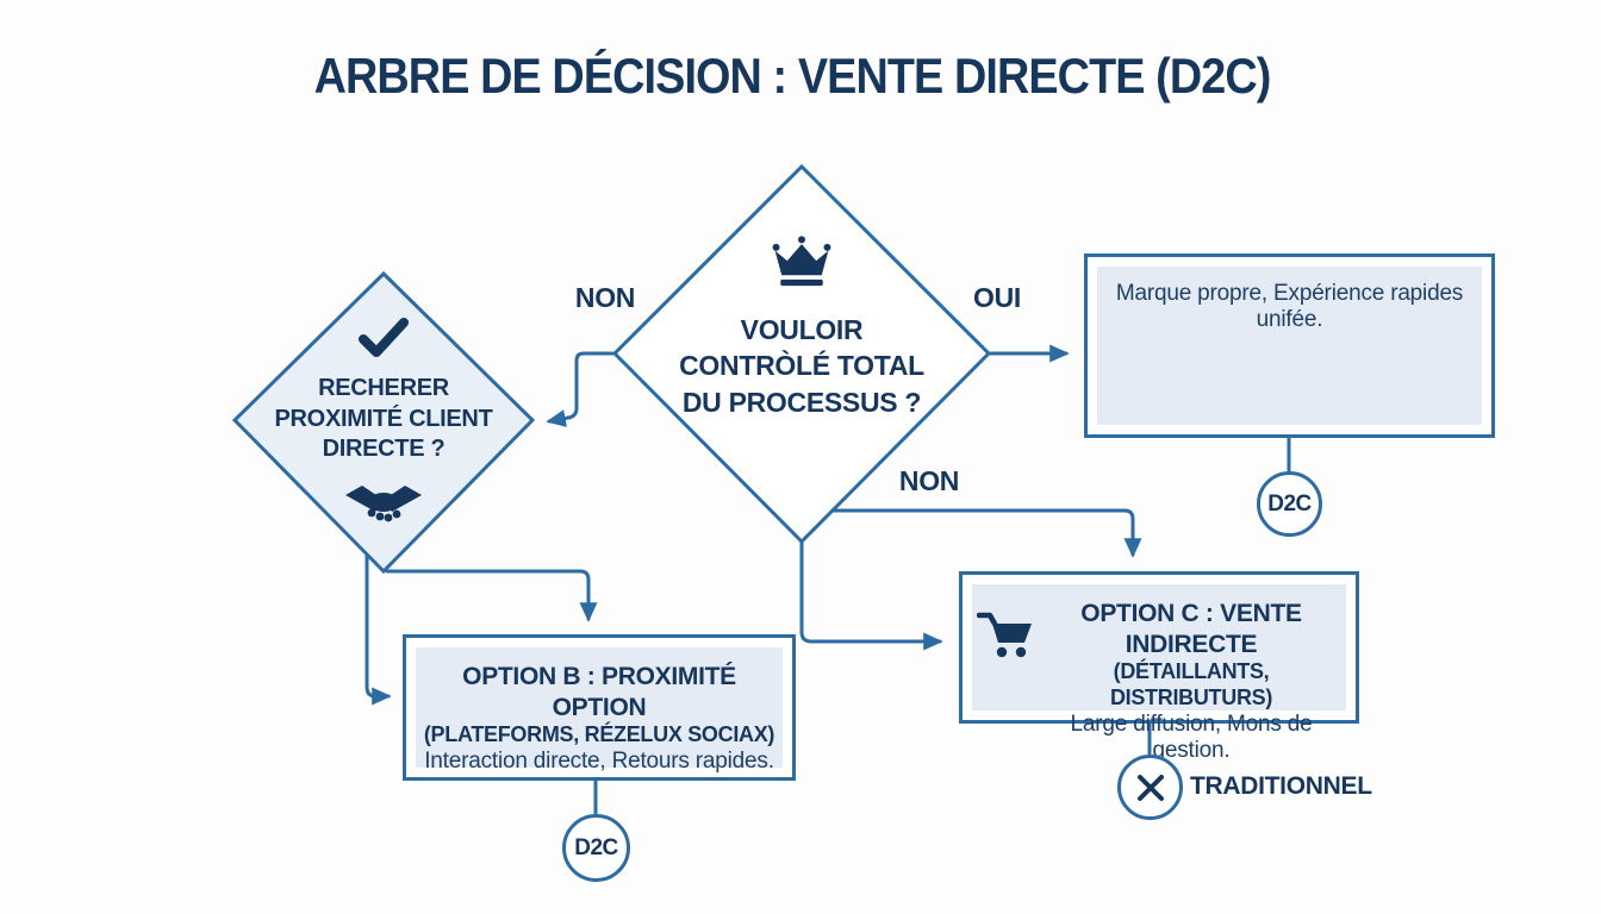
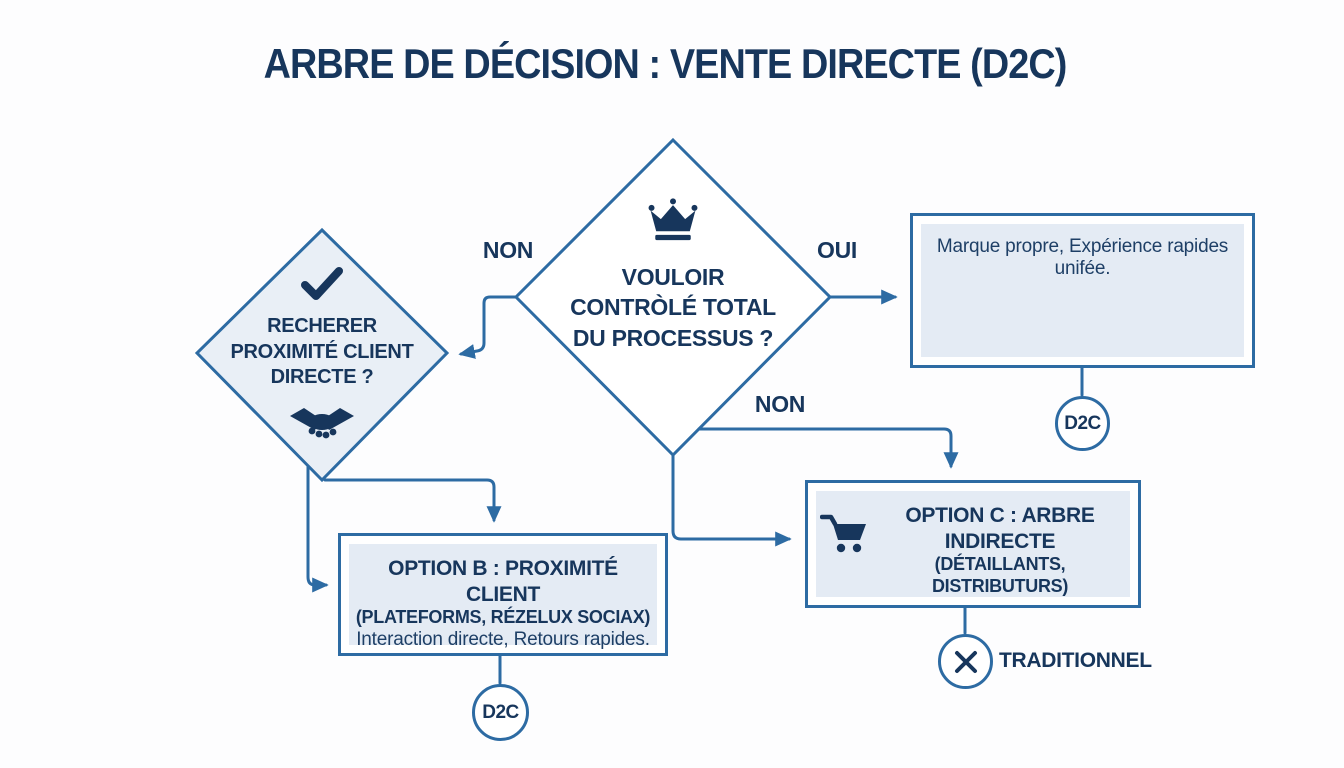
  ARBRE DE DÉCISION : VENTE DIRECTE (D2C)
  VOULOIR
  CONTRÒLÉ TOTAL
  DU PROCESSUS ?
  RECHERER
  PROXIMITÉ CLIENT
  DIRECTE ?
  NON
  OUI
  NON
  Marque propre, Expérience rapides unifée.
  D2C
- OPTION B : PROXIMITÉ OPTION
+ OPTION B : PROXIMITÉ CLIENT
  (PLATEFORMS, RÉZELUX SOCIAX)
  Interaction directe, Retours rapides.
  D2C
- OPTION C : VENTE INDIRECTE
+ OPTION C : ARBRE INDIRECTE
  (DÉTAILLANTS, DISTRIBUTURS)
- Large diffusion, Mons de gestion.
  TRADITIONNEL
